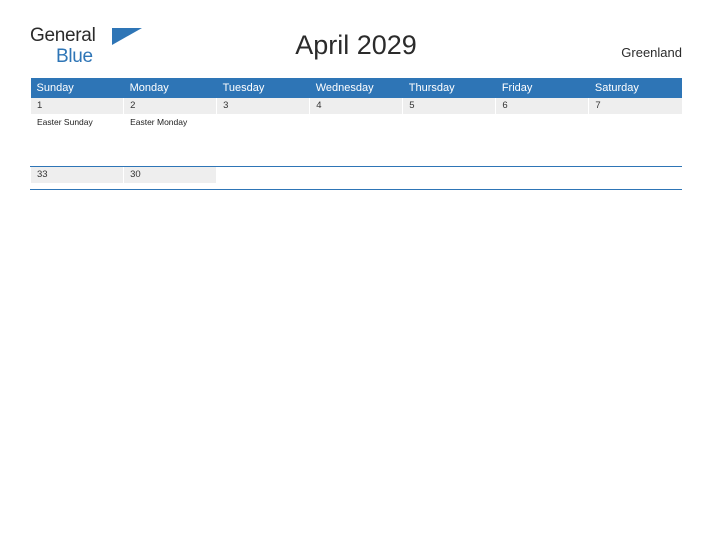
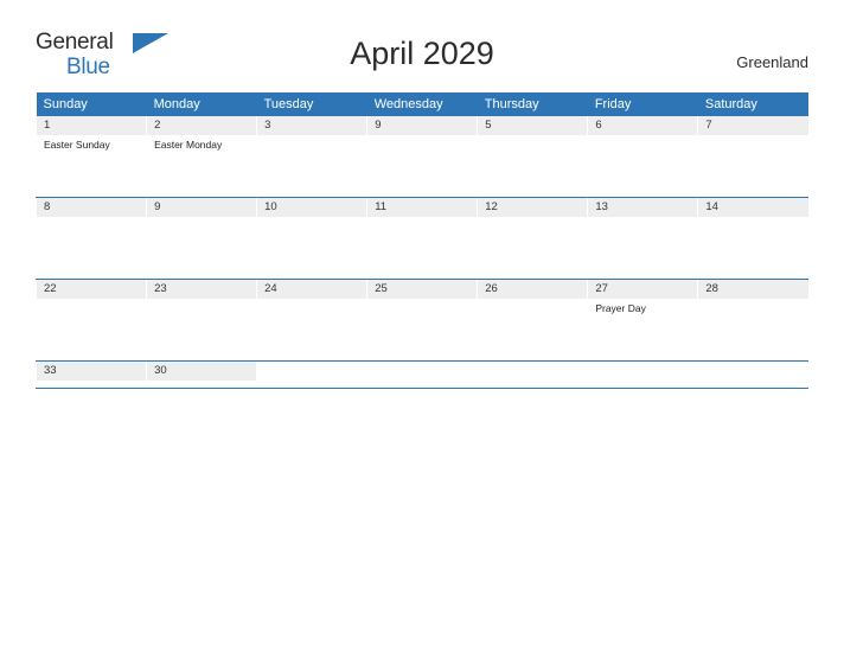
  General
  Blue
  April 2029
  Greenland
  Sunday	Monday	Tuesday	Wednesday	Thursday	Friday	Saturday
- 1Easter Sunday	2Easter Monday	3	4	5	6	7
+ 1Easter Sunday	2Easter Monday	3	9	5	6	7
+ 8	9	10	11	12	13	14
+ 22	23	24	25	26	27Prayer Day	28
  33	30
